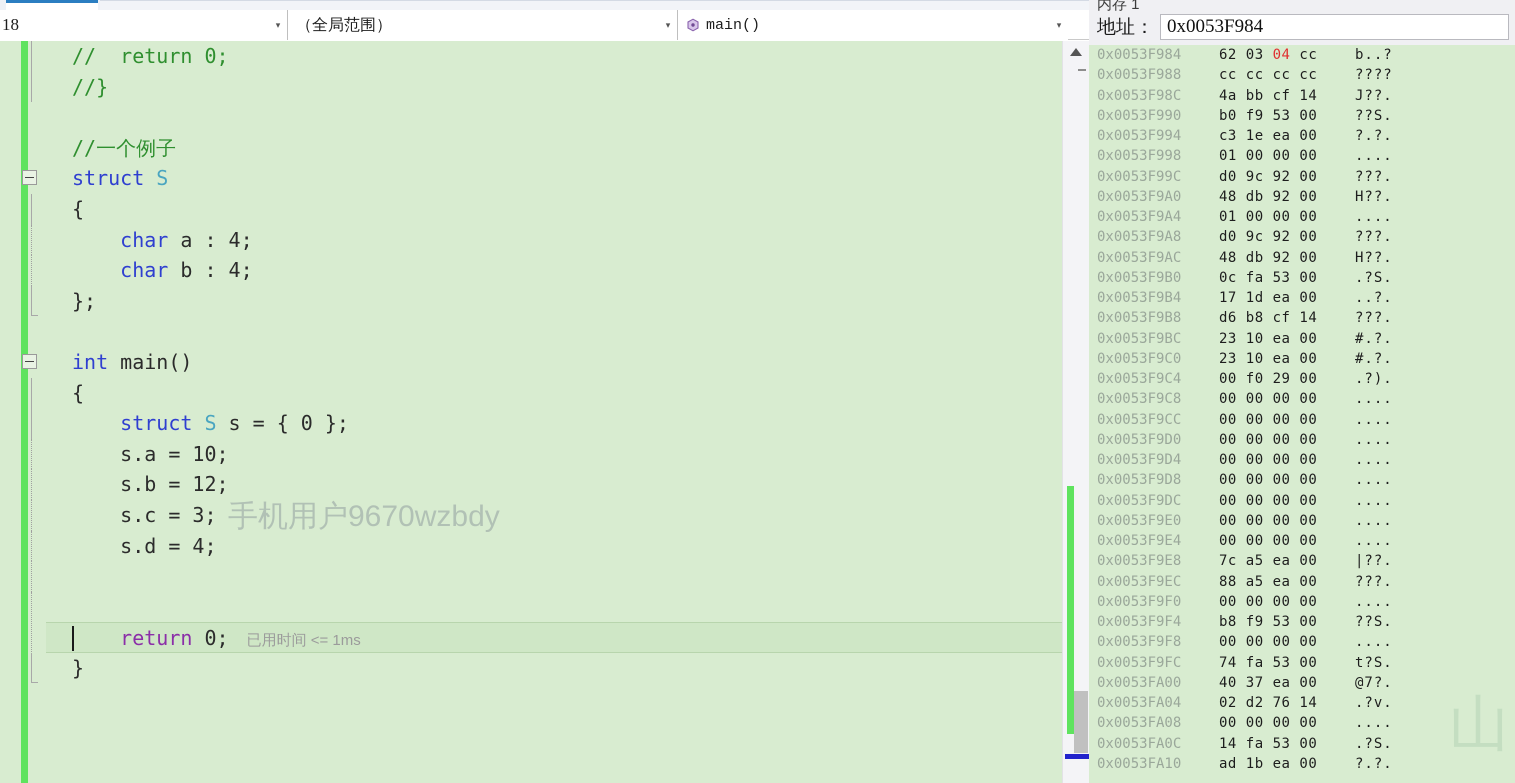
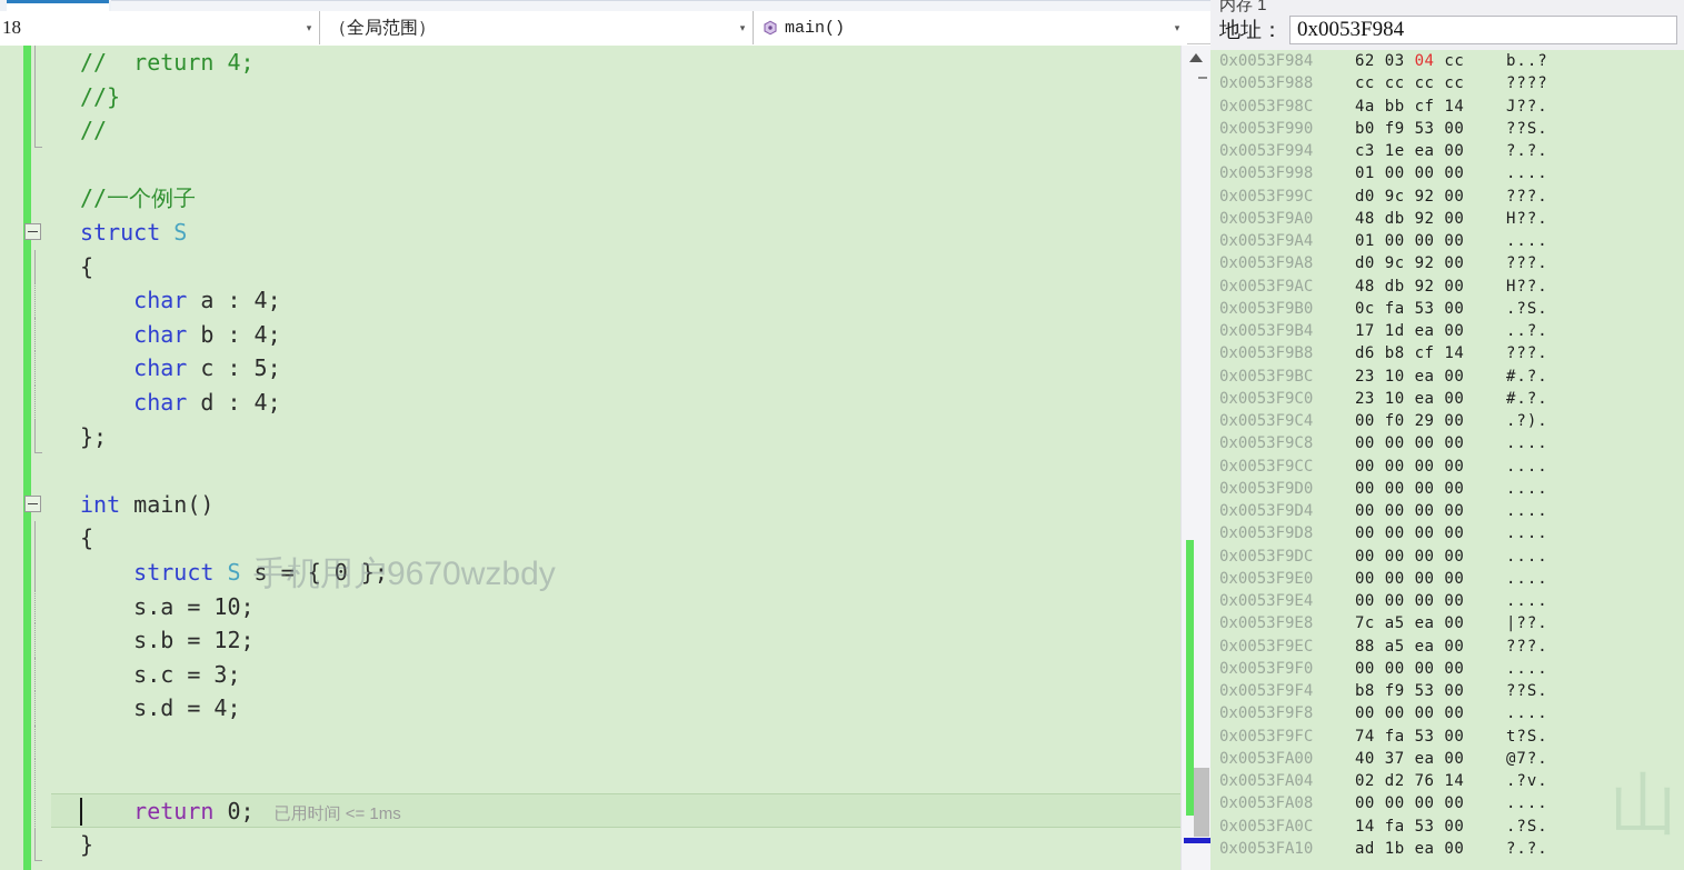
  18
  ▾
  （全局范围）
  ▾
  main()
  ▾
- // return 0;
+ // return 4;
  //}
+ //
  //一个例子
  struct S
  {
  char a : 4;
  char b : 4;
+ char c : 5;
+ char d : 4;
  };
  int main()
  {
  struct S s = { 0 };
  s.a = 10;
  s.b = 12;
  s.c = 3;
  s.d = 4;
  return 0; 已用时间 <= 1ms
  }
  手机用户9670wzbdy
  内存 1
  地址：
  0x0053F984
  0x0053F984
  62 03 04 cc
  b..?
  0x0053F988
  cc cc cc cc
  ????
  0x0053F98C
  4a bb cf 14
  J??.
  0x0053F990
  b0 f9 53 00
  ??S.
  0x0053F994
  c3 1e ea 00
  ?.?.
  0x0053F998
  01 00 00 00
  ....
  0x0053F99C
  d0 9c 92 00
  ???.
  0x0053F9A0
  48 db 92 00
  H??.
  0x0053F9A4
  01 00 00 00
  ....
  0x0053F9A8
  d0 9c 92 00
  ???.
  0x0053F9AC
  48 db 92 00
  H??.
  0x0053F9B0
  0c fa 53 00
  .?S.
  0x0053F9B4
  17 1d ea 00
  ..?.
  0x0053F9B8
  d6 b8 cf 14
  ???.
  0x0053F9BC
  23 10 ea 00
  #.?.
  0x0053F9C0
  23 10 ea 00
  #.?.
  0x0053F9C4
  00 f0 29 00
  .?).
  0x0053F9C8
  00 00 00 00
  ....
  0x0053F9CC
  00 00 00 00
  ....
  0x0053F9D0
  00 00 00 00
  ....
  0x0053F9D4
  00 00 00 00
  ....
  0x0053F9D8
  00 00 00 00
  ....
  0x0053F9DC
  00 00 00 00
  ....
  0x0053F9E0
  00 00 00 00
  ....
  0x0053F9E4
  00 00 00 00
  ....
  0x0053F9E8
  7c a5 ea 00
  |??.
  0x0053F9EC
  88 a5 ea 00
  ???.
  0x0053F9F0
  00 00 00 00
  ....
  0x0053F9F4
  b8 f9 53 00
  ??S.
  0x0053F9F8
  00 00 00 00
  ....
  0x0053F9FC
  74 fa 53 00
  t?S.
  0x0053FA00
  40 37 ea 00
  @7?.
  0x0053FA04
  02 d2 76 14
  .?v.
  0x0053FA08
  00 00 00 00
  ....
  0x0053FA0C
  14 fa 53 00
  .?S.
  0x0053FA10
  ad 1b ea 00
  ?.?.
